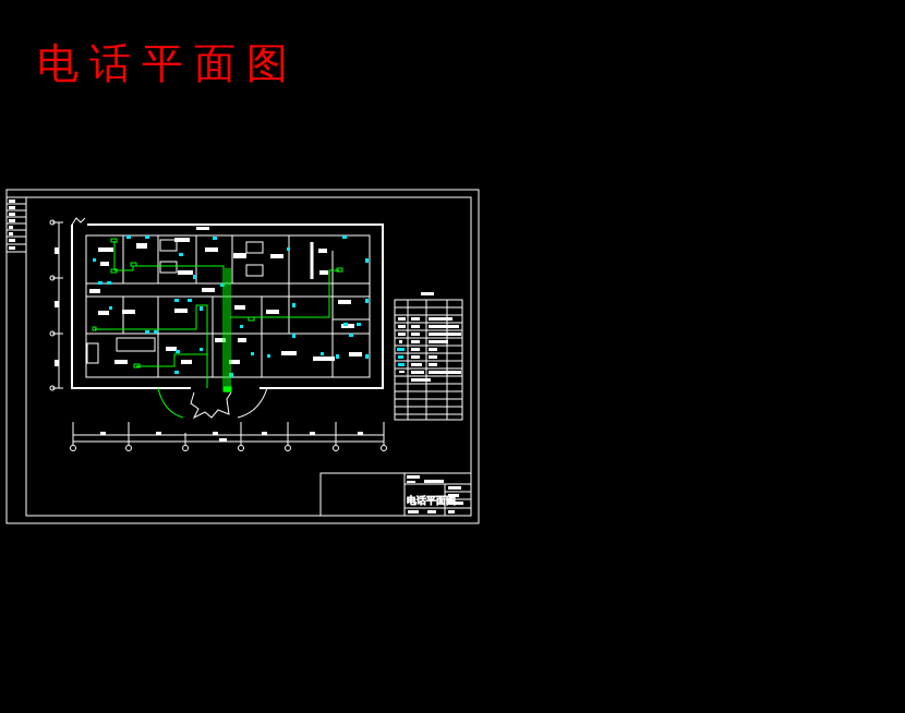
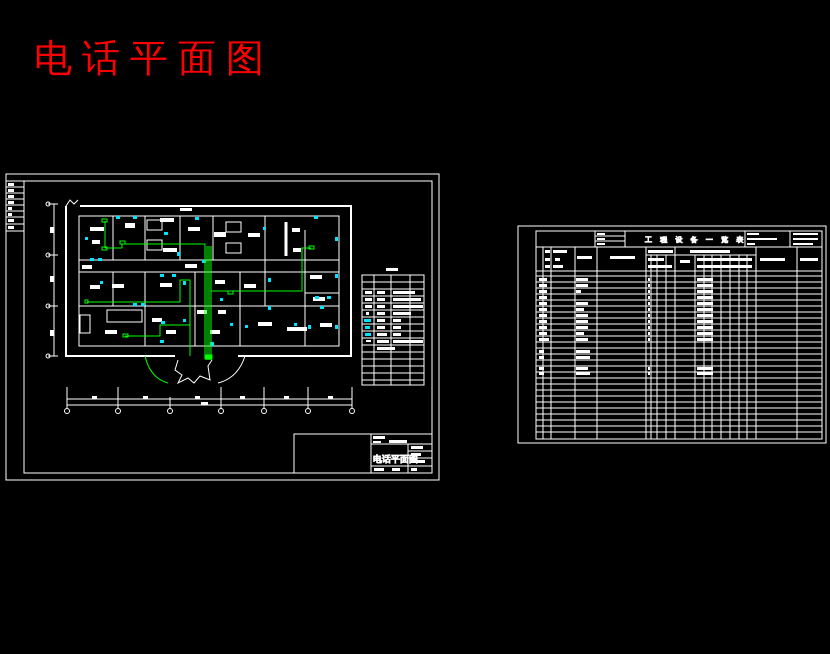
  电话平面图
  电话平面图
+ 工 程 设 备 一 览 表
